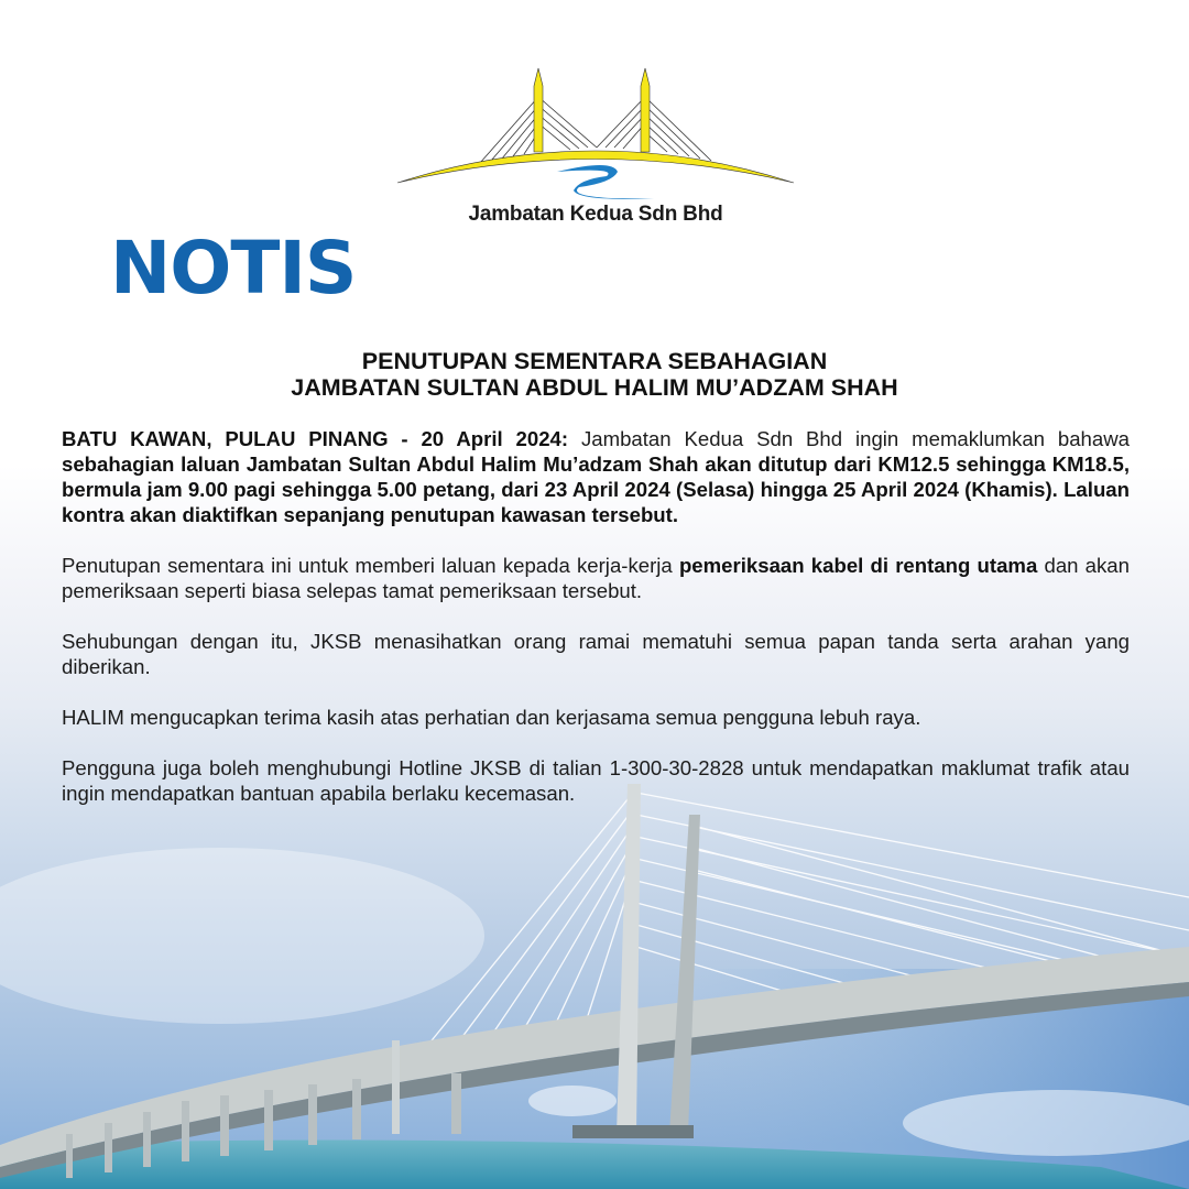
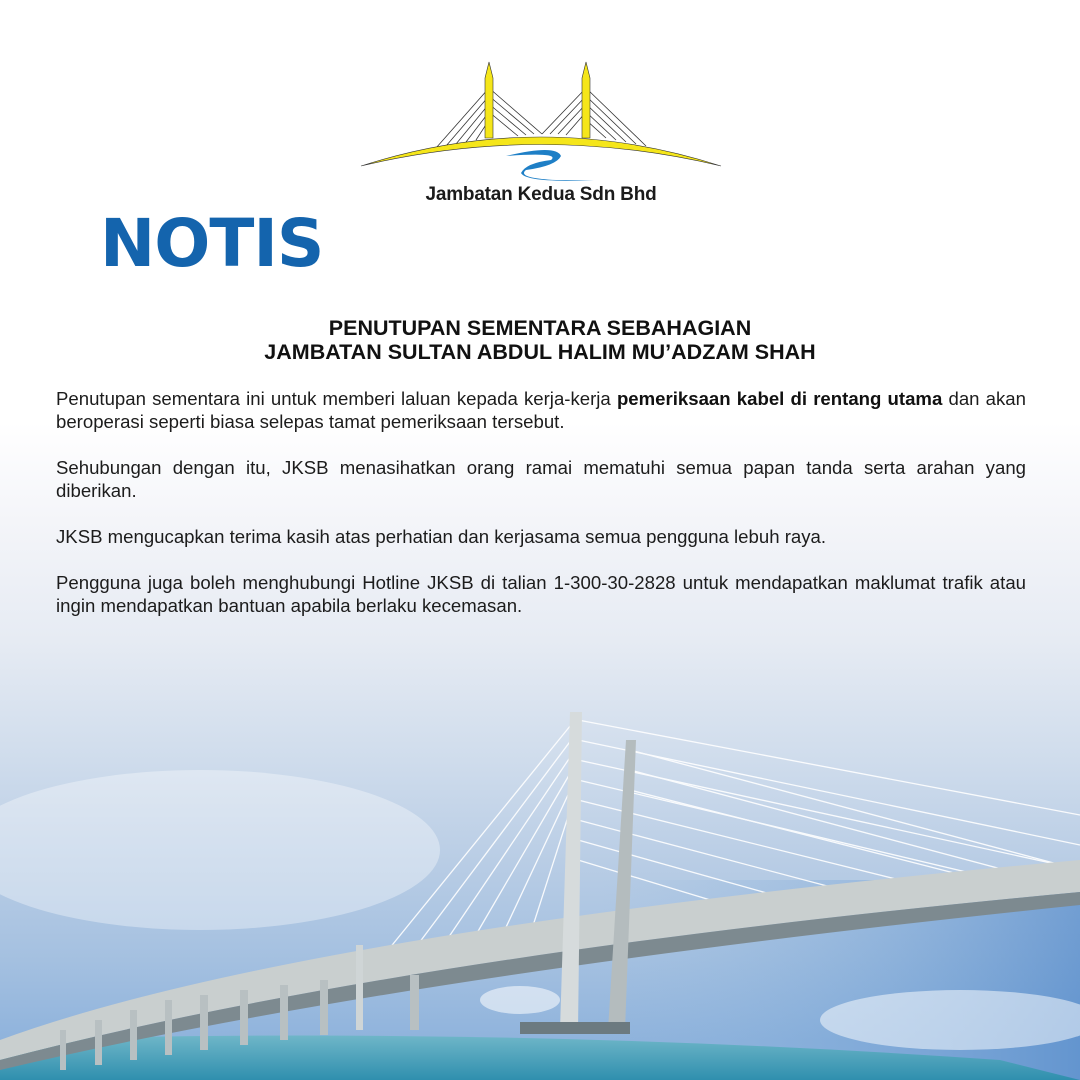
  Jambatan Kedua Sdn Bhd
  NOTIS
  PENUTUPAN SEMENTARA SEBAHAGIAN
  JAMBATAN SULTAN ABDUL HALIM MU’ADZAM SHAH
- BATU KAWAN, PULAU PINANG - 20 April 2024: Jambatan Kedua Sdn Bhd ingin memaklumkan bahawa sebahagian laluan Jambatan Sultan Abdul Halim Mu’adzam Shah akan ditutup dari KM12.5 sehingga KM18.5, bermula jam 9.00 pagi sehingga 5.00 petang, dari 23 April 2024 (Selasa) hingga 25 April 2024 (Khamis). Laluan kontra akan diaktifkan sepanjang penutupan kawasan tersebut.
- Penutupan sementara ini untuk memberi laluan kepada kerja-kerja pemeriksaan kabel di rentang utama dan akan pemeriksaan seperti biasa selepas tamat pemeriksaan tersebut.
+ Penutupan sementara ini untuk memberi laluan kepada kerja-kerja pemeriksaan kabel di rentang utama dan akan beroperasi seperti biasa selepas tamat pemeriksaan tersebut.
  Sehubungan dengan itu, JKSB menasihatkan orang ramai mematuhi semua papan tanda serta arahan yang diberikan.
- HALIM mengucapkan terima kasih atas perhatian dan kerjasama semua pengguna lebuh raya.
+ JKSB mengucapkan terima kasih atas perhatian dan kerjasama semua pengguna lebuh raya.
  Pengguna juga boleh menghubungi Hotline JKSB di talian 1-300-30-2828 untuk mendapatkan maklumat trafik atau ingin mendapatkan bantuan apabila berlaku kecemasan.
